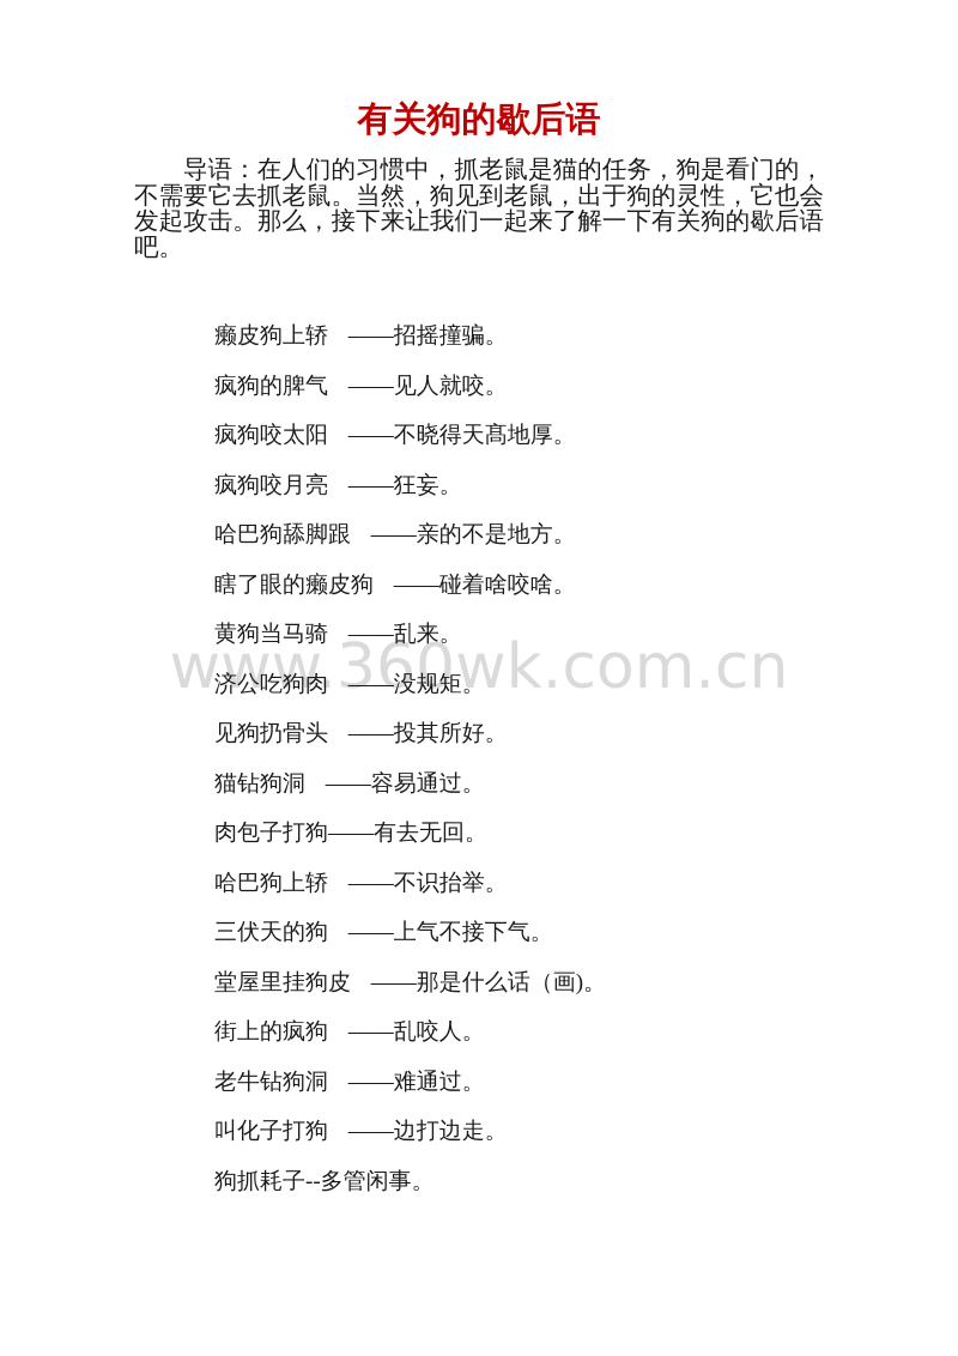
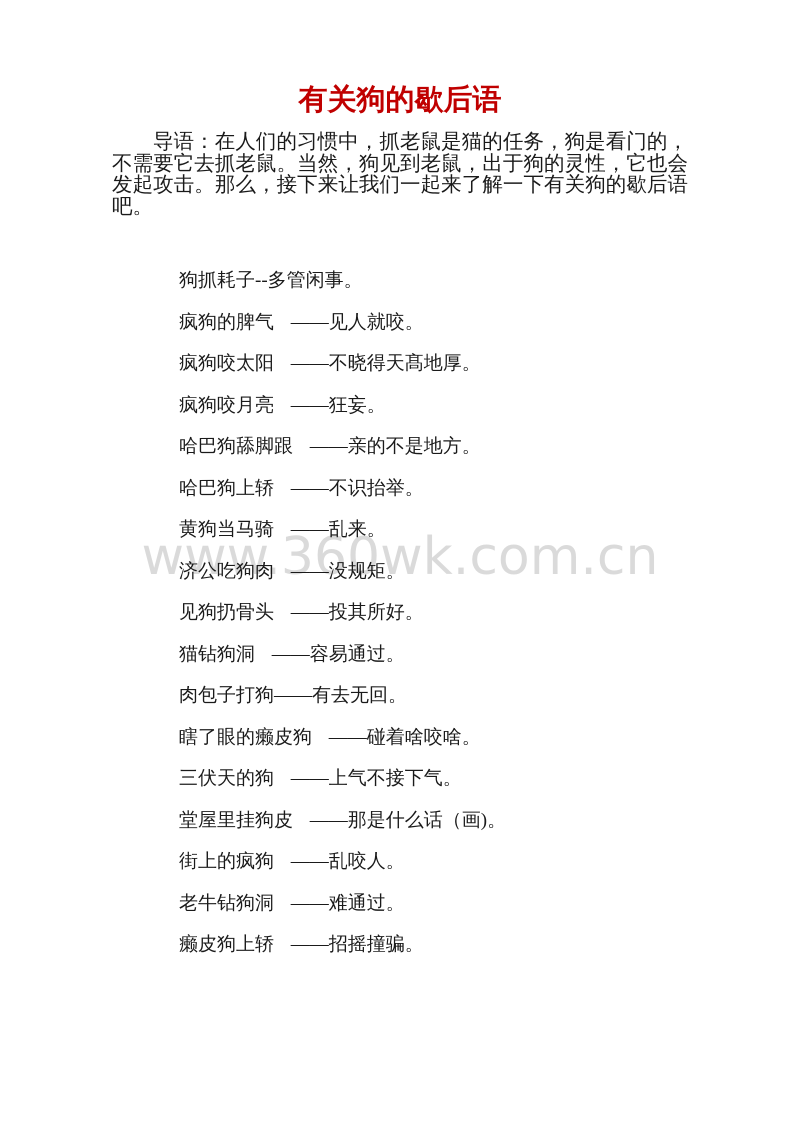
  www.360wk.com.cn
  有关狗的歇后语
  导语：在人们的习惯中，抓老鼠是猫的任务，狗是看门的，不需要它去抓老鼠。当然，狗见到老鼠，出于狗的灵性，它也会发起攻击。那么，接下来让我们一起来了解一下有关狗的歇后语吧。
- 癞皮狗上轿 ——招摇撞骗。
+ 狗抓耗子--多管闲事。
  疯狗的脾气 ——见人就咬。
  疯狗咬太阳 ——不晓得天髙地厚。
  疯狗咬月亮 ——狂妄。
  哈巴狗舔脚跟 ——亲的不是地方。
- 瞎了眼的癞皮狗 ——碰着啥咬啥。
+ 哈巴狗上轿 ——不识抬举。
  黄狗当马骑 ——乱来。
  济公吃狗肉 ——没规矩。
  见狗扔骨头 ——投其所好。
  猫钻狗洞 ——容易通过。
  肉包子打狗——有去无回。
- 哈巴狗上轿 ——不识抬举。
+ 瞎了眼的癞皮狗 ——碰着啥咬啥。
  三伏天的狗 ——上气不接下气。
  堂屋里挂狗皮 ——那是什么话（画)。
  街上的疯狗 ——乱咬人。
  老牛钻狗洞 ——难通过。
- 叫化子打狗 ——边打边走。
- 狗抓耗子--多管闲事。
+ 癞皮狗上轿 ——招摇撞骗。
